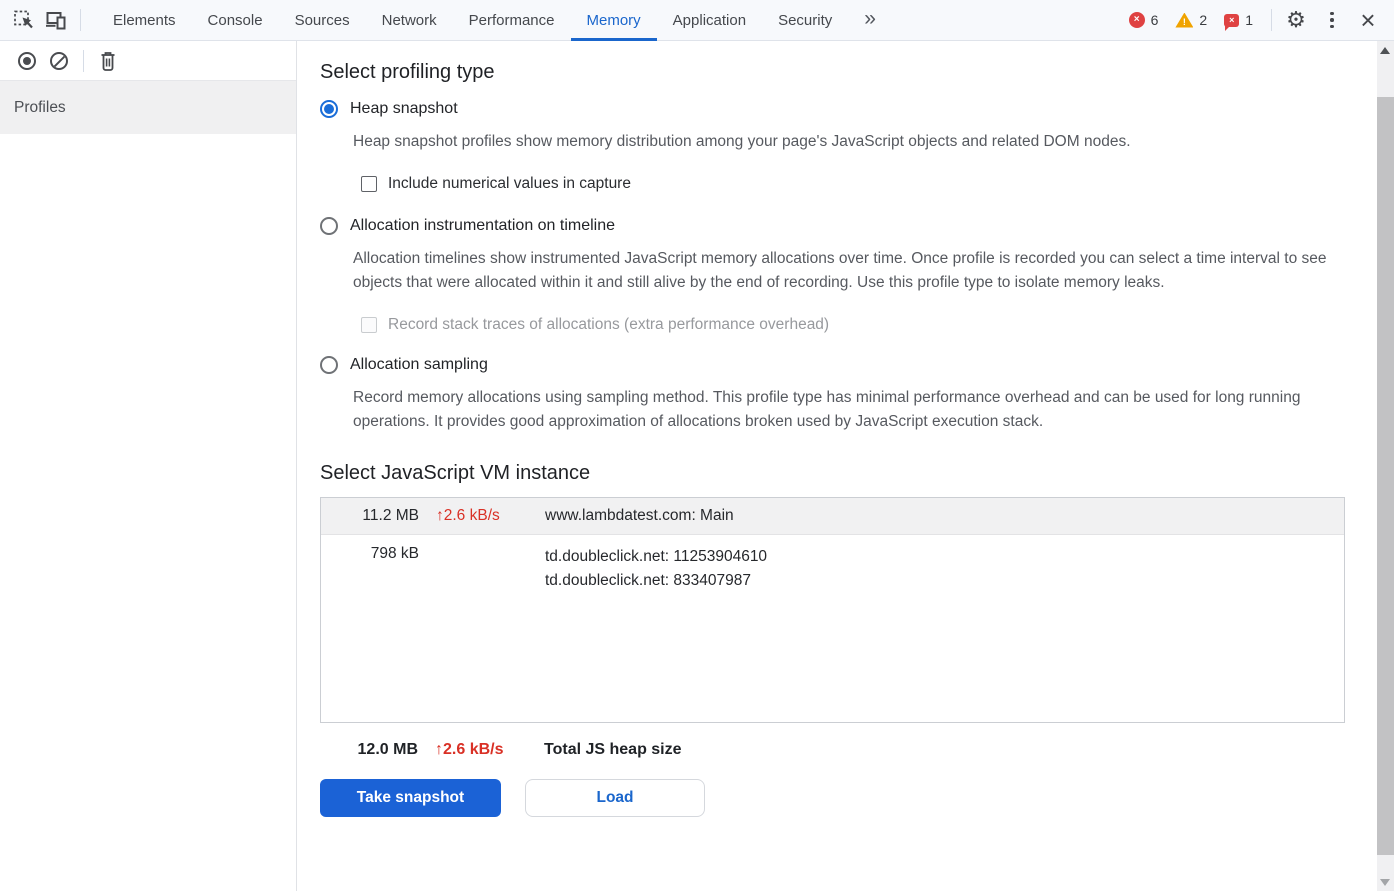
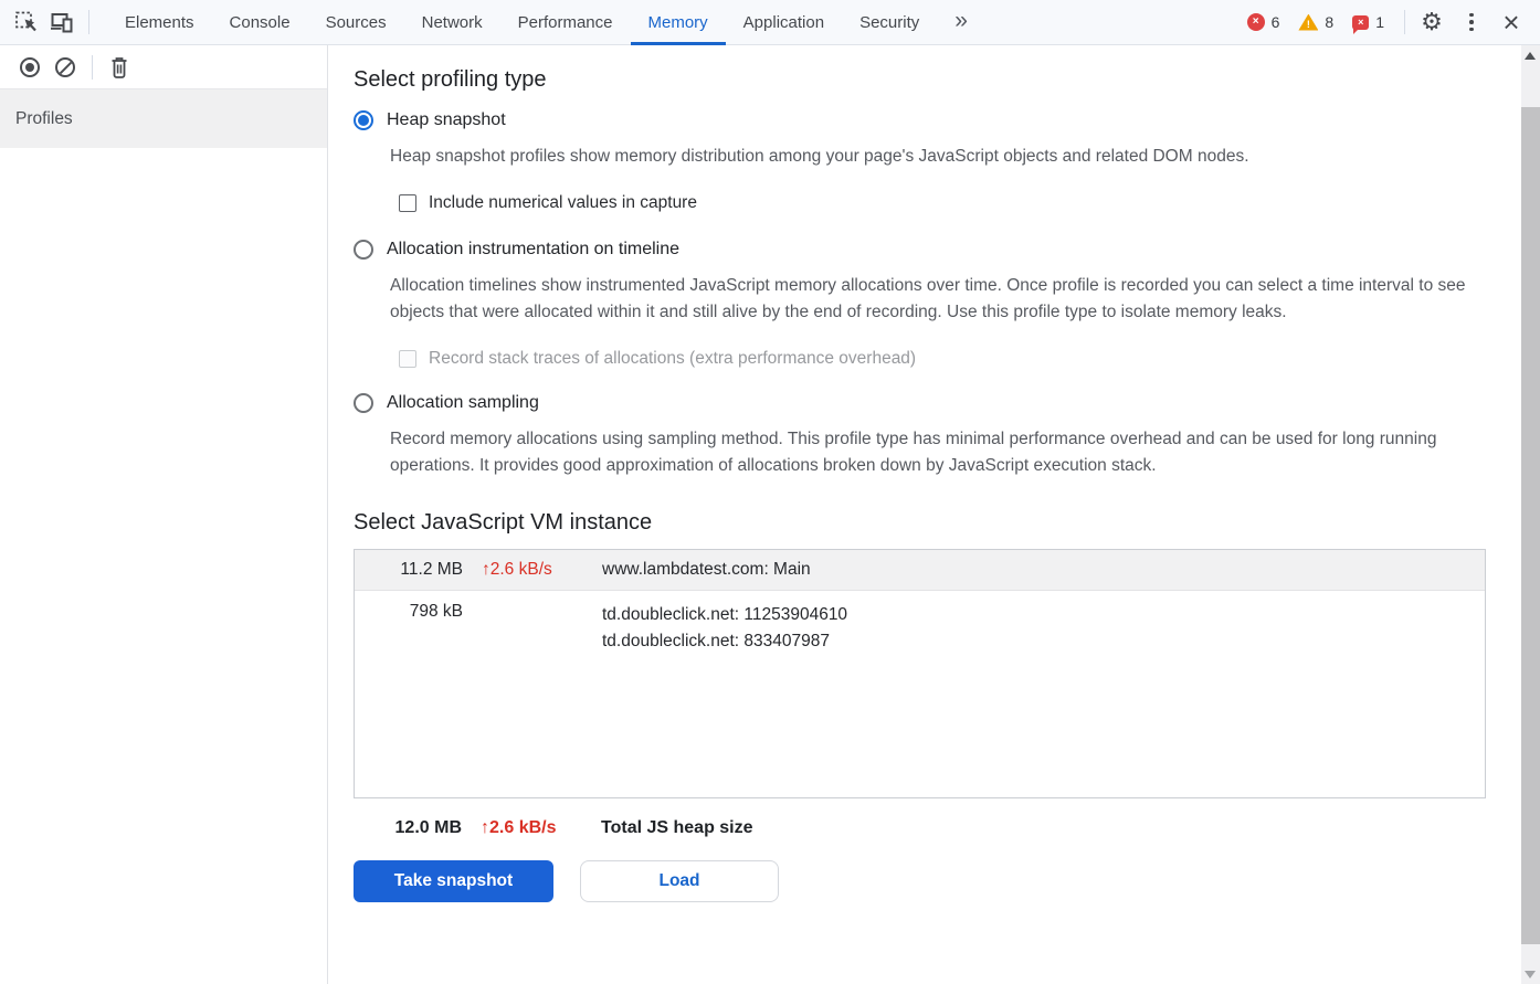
  Elements
  Console
  Sources
  Network
  Performance
  Memory
  Application
  Security
  »
  ×
  6
  !
- 2
+ 8
  ×
  1
  ⚙
  ×
  Profiles
  Select profiling type
  Heap snapshot
  Heap snapshot profiles show memory distribution among your page's JavaScript objects and related DOM nodes.
  Include numerical values in capture
  Allocation instrumentation on timeline
  Allocation timelines show instrumented JavaScript memory allocations over time. Once profile is recorded you can select a time interval to see objects that were allocated within it and still alive by the end of recording. Use this profile type to isolate memory leaks.
  Record stack traces of allocations (extra performance overhead)
  Allocation sampling
- Record memory allocations using sampling method. This profile type has minimal performance overhead and can be used for long running operations. It provides good approximation of allocations broken used by JavaScript execution stack.
+ Record memory allocations using sampling method. This profile type has minimal performance overhead and can be used for long running operations. It provides good approximation of allocations broken down by JavaScript execution stack.
  Select JavaScript VM instance
  11.2 MB
  ↑2.6 kB/s
  www.lambdatest.com: Main
  798 kB
  td.doubleclick.net: 11253904610
  td.doubleclick.net: 833407987
  12.0 MB
  ↑2.6 kB/s
  Total JS heap size
  Take snapshot
  Load
